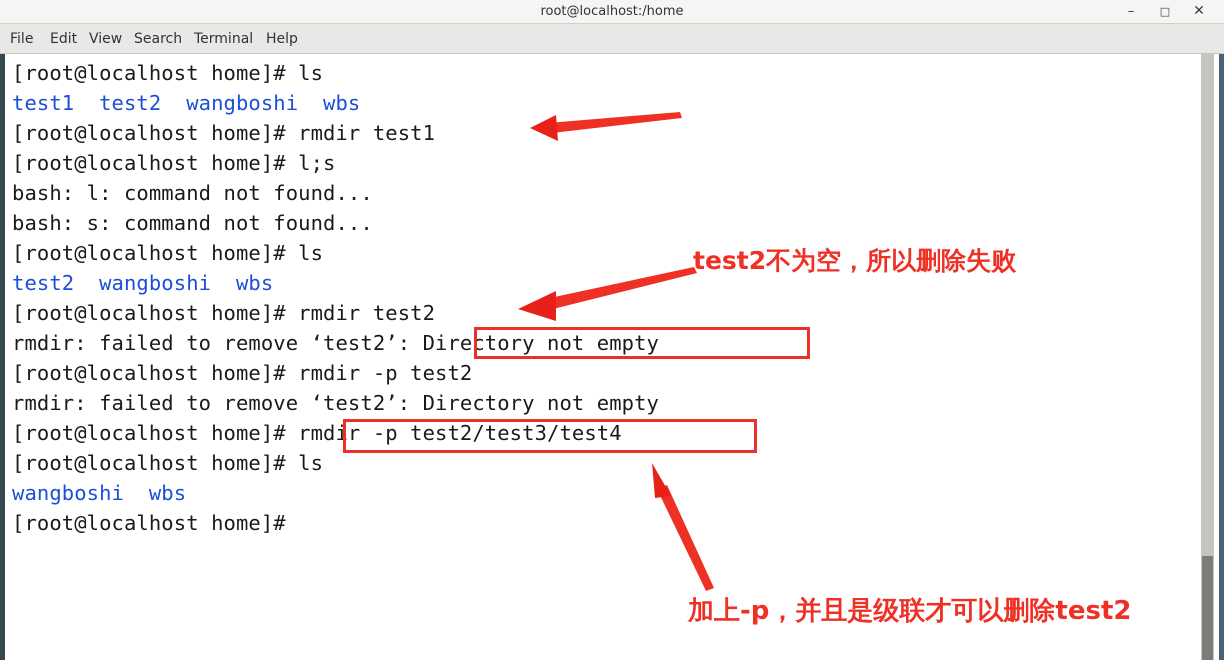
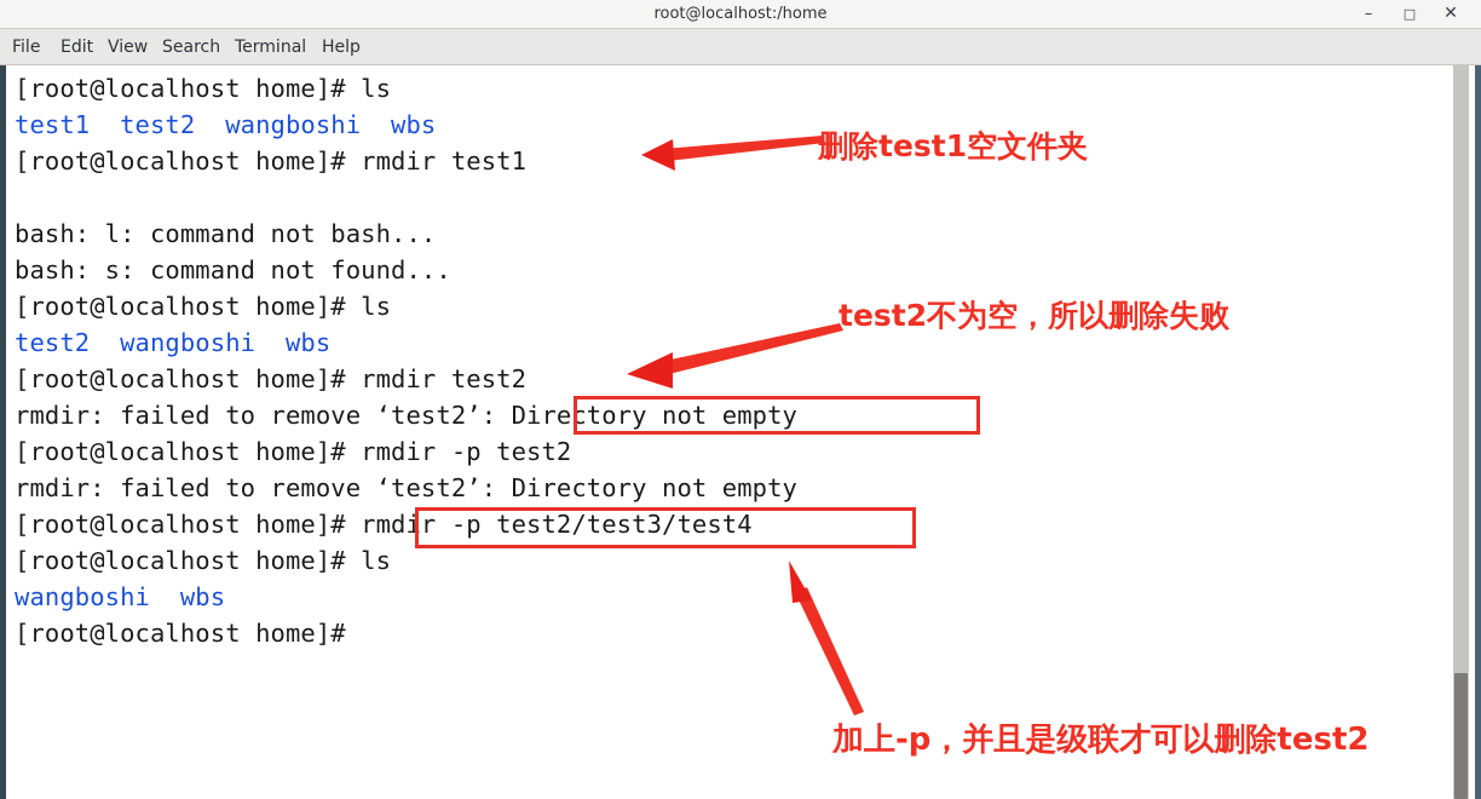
  root@localhost:/home
  –
  □
  ✕
  File
  Edit
  View
  Search
  Terminal
  Help
  [root@localhost home]# ls
  test1 test2 wangboshi wbs
  [root@localhost home]# rmdir test1
- [root@localhost home]# l;s
- bash: l: command not found...
+ bash: l: command not bash...
  bash: s: command not found...
  [root@localhost home]# ls
  test2 wangboshi wbs
  [root@localhost home]# rmdir test2
  rmdir: failed to remove ‘test2’: Directory not empty
  [root@localhost home]# rmdir -p test2
  rmdir: failed to remove ‘test2’: Directory not empty
  [root@localhost home]# rmdir -p test2/test3/test4
  [root@localhost home]# ls
  wangboshi wbs
  [root@localhost home]#
+ 删除test1空文件夹
  test2不为空，所以删除失败
  加上-p，并且是级联才可以删除test2
